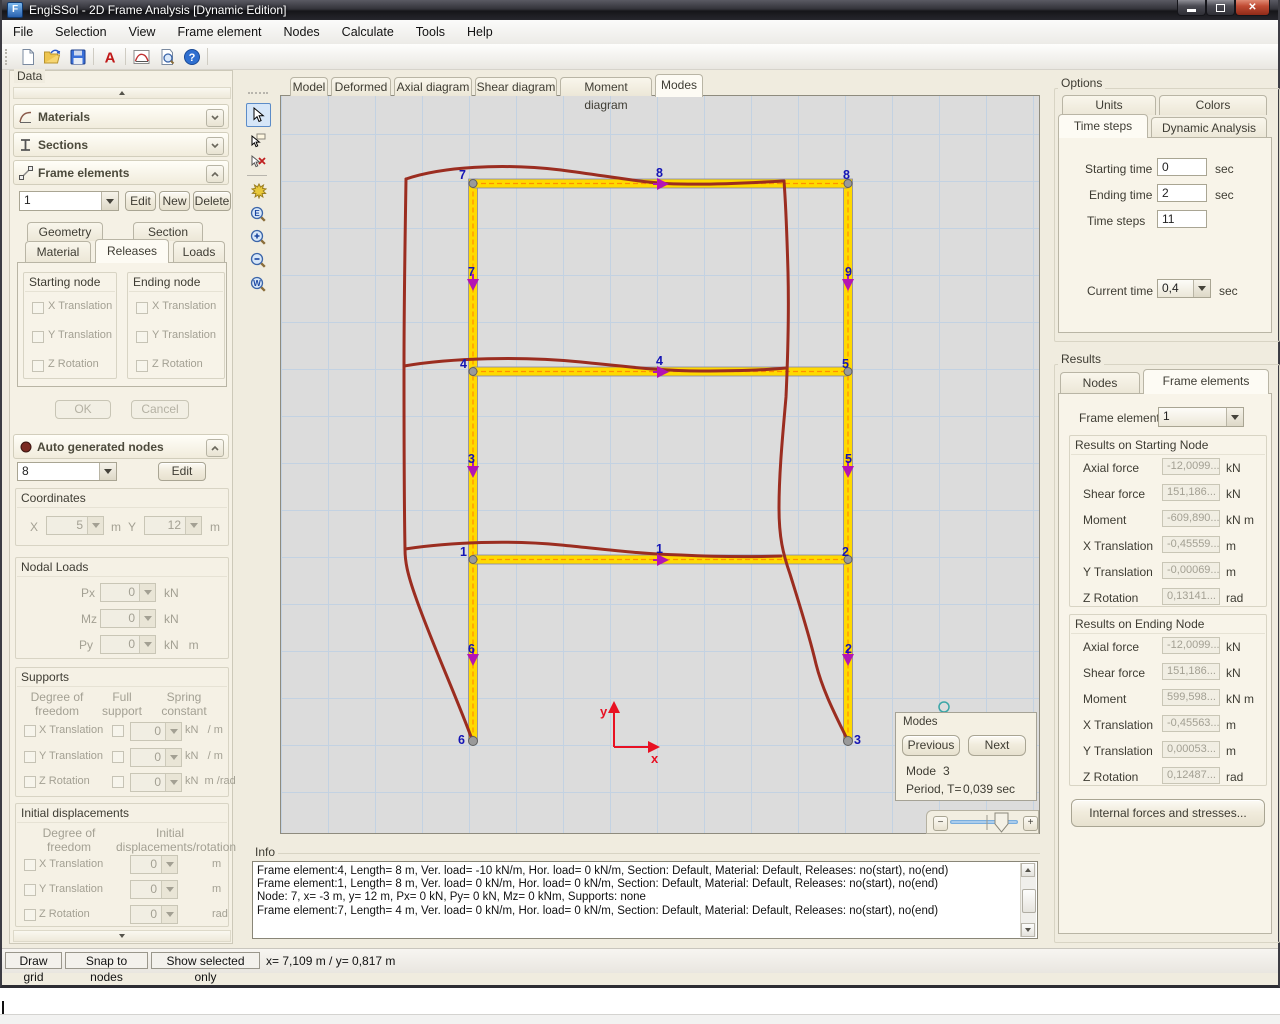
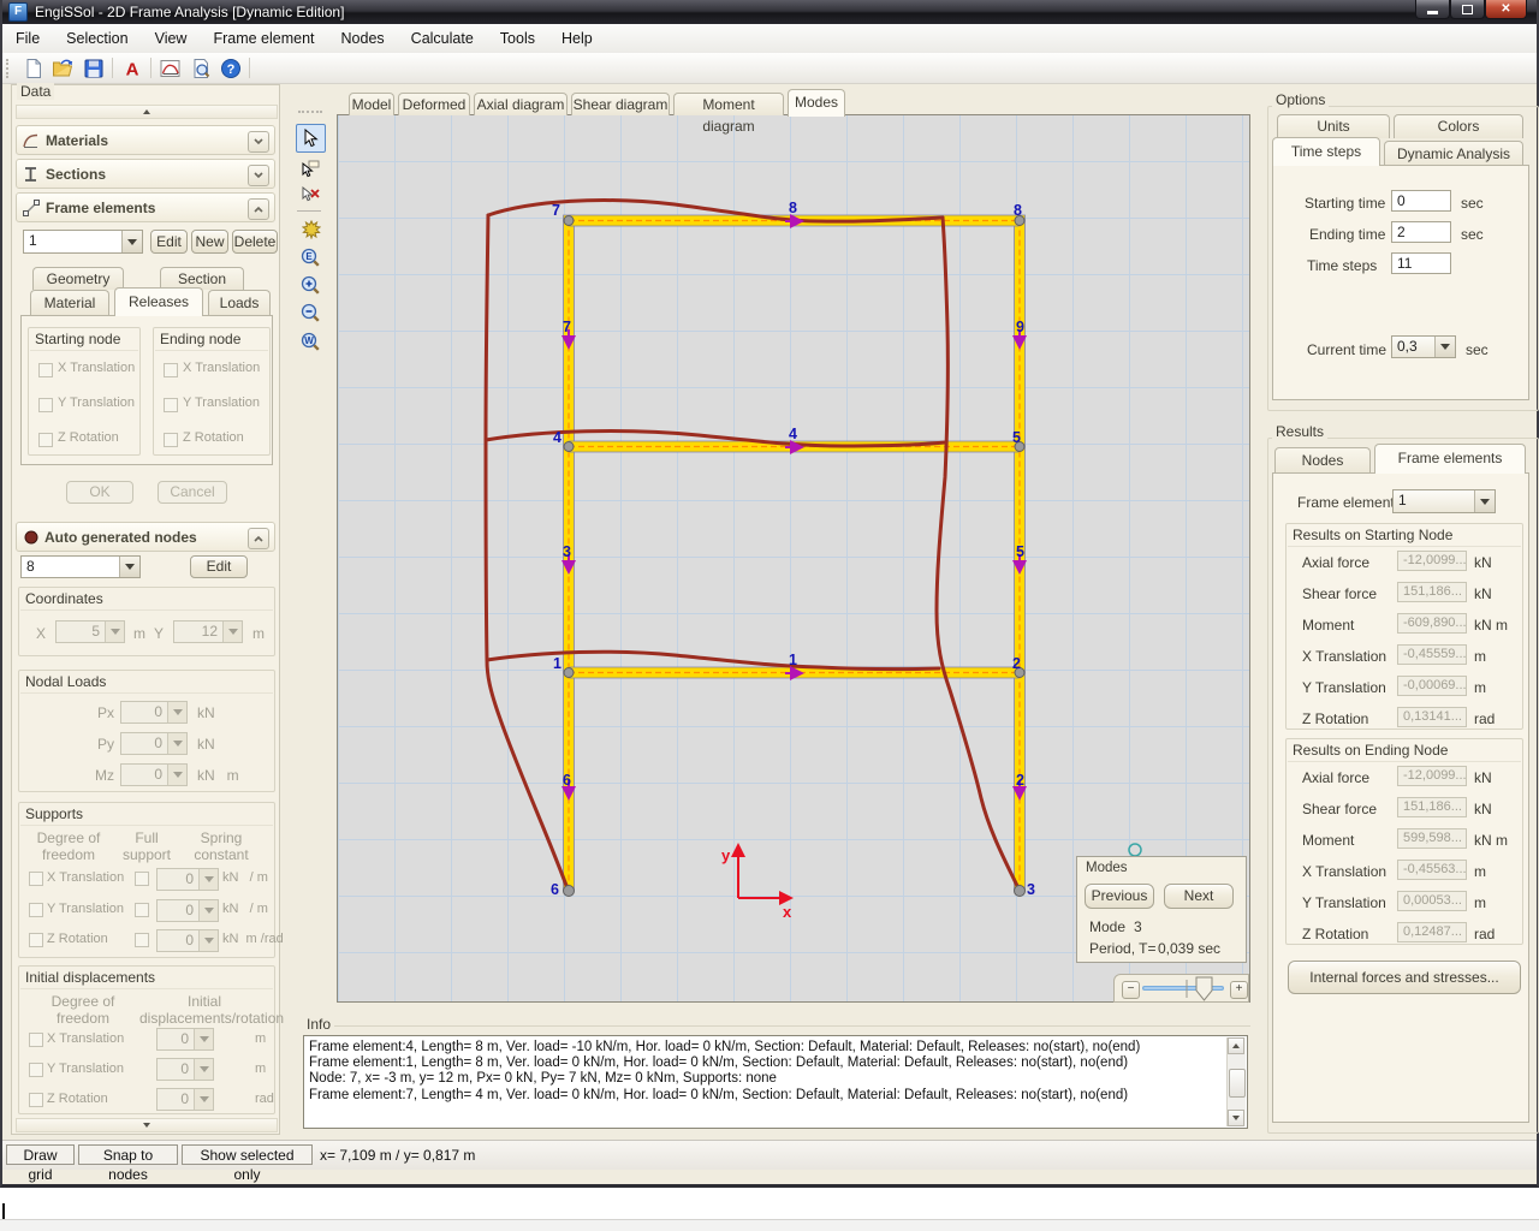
  F
  EngiSSol - 2D Frame Analysis [Dynamic Edition]
  ✕
  File
  Selection
  View
  Frame element
  Nodes
  Calculate
  Tools
  Help
  A
  ?
  Data
  Materials
  Sections
  Frame elements
  1
  Edit
  New
  Delete
  Geometry
  Section
  Material
  Releases
  Loads
  Starting node
  X Translation
  Y Translation
  Z Rotation
  Ending node
  X Translation
  Y Translation
  Z Rotation
  OK
  Cancel
  Auto generated nodes
  8
  Edit
  Coordinates
  X
  5
  m
  Y
  12
  m
  Nodal Loads
  Px
  0
  kN
- Mz
+ Py
  0
  kN
- Py
+ Mz
  0
  kN m
  Supports
  Degree of freedom
  Full support
  Spring constant
  X Translation
  0
  kN / m
  Y Translation
  0
  kN / m
  Z Rotation
  0
  kN m /rad
  Initial displacements
  Degree of freedom
  Initial displacements/rotation
  X Translation
  0
  m
  Y Translation
  0
  m
  Z Rotation
  0
  rad
  E
  W
  Model
  Deformed
  Axial diagram
  Shear diagram
  Moment diagram
  Modes
  7
  8
  8
  7
  9
  4
  5
  4
  3
  5
  1
  2
  1
  6
  2
  6
  3
  y
  x
  −
  +
  Modes
  Previous
  Next
  Mode
  3
  Period, T=
  0,039 sec
  Info
  Frame element:4, Length= 8 m, Ver. load= -10 kN/m, Hor. load= 0 kN/m, Section: Default, Material: Default, Releases: no(start), no(end)
  Frame element:1, Length= 8 m, Ver. load= 0 kN/m, Hor. load= 0 kN/m, Section: Default, Material: Default, Releases: no(start), no(end)
- Node: 7, x= -3 m, y= 12 m, Px= 0 kN, Py= 0 kN, Mz= 0 kNm, Supports: none
+ Node: 7, x= -3 m, y= 12 m, Px= 0 kN, Py= 7 kN, Mz= 0 kNm, Supports: none
  Frame element:7, Length= 4 m, Ver. load= 0 kN/m, Hor. load= 0 kN/m, Section: Default, Material: Default, Releases: no(start), no(end)
  Options
  Units
  Colors
  Time steps
  Dynamic Analysis
  Starting time
  0
  sec
  Ending time
  2
  sec
  Time steps
  11
  Current time
- 0,4
+ 0,3
  sec
  Results
  Nodes
  Frame elements
  Frame elemen
  1
  Results on Starting Node
  Axial force
  -12,0099...
  kN
  Shear force
  151,186...
  kN
  Moment
  -609,890...
  kN m
  X Translation
  -0,45559...
  m
  Y Translation
  -0,00069...
  m
  Z Rotation
  0,13141...
  rad
  Results on Ending Node
  Axial force
  -12,0099...
  kN
  Shear force
  151,186...
  kN
  Moment
  599,598...
  kN m
  X Translation
  -0,45563...
  m
  Y Translation
  0,00053...
  m
  Z Rotation
  0,12487...
  rad
  Internal forces and stresses...
  Draw grid
  Snap to nodes
  Show selected only
  x= 7,109 m / y= 0,817 m
